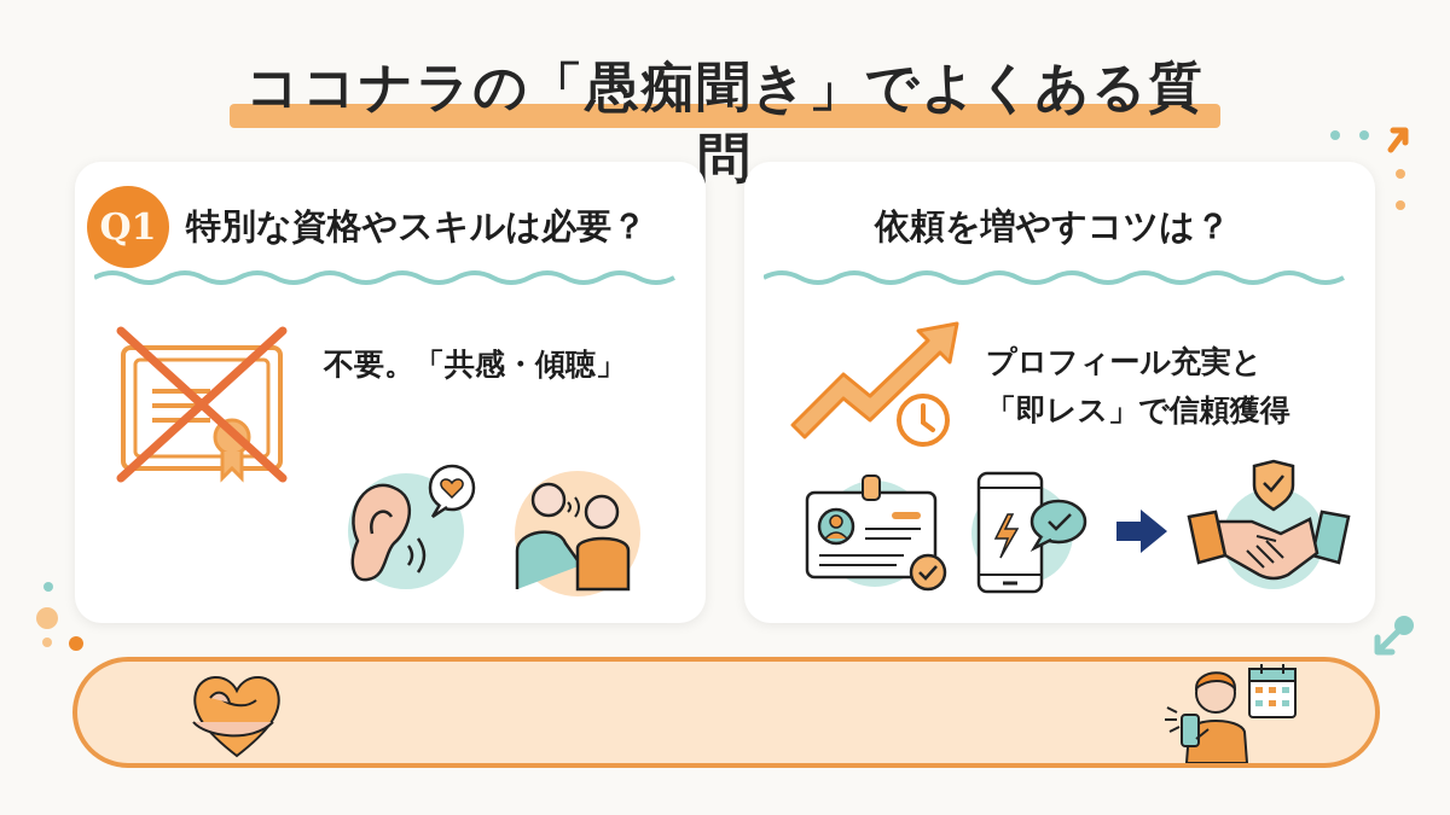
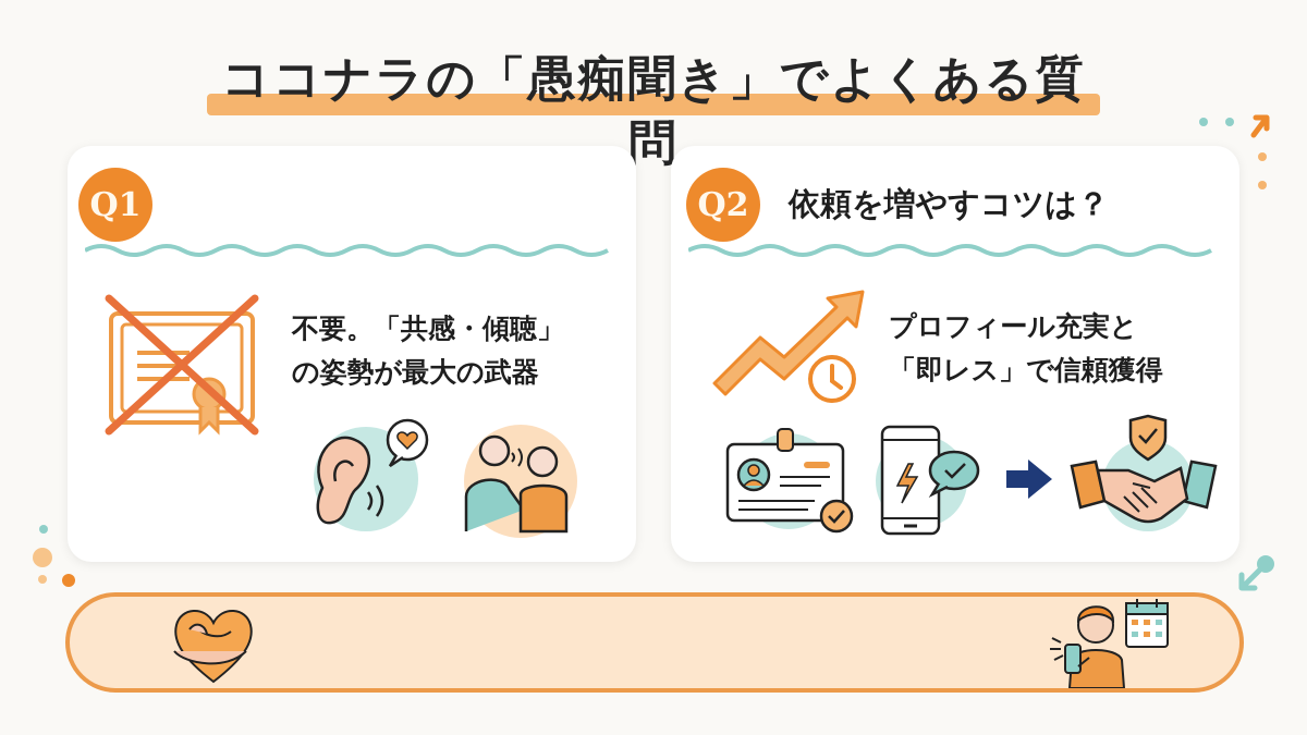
  ココナラの「愚痴聞き」でよくある質問
  Q1
- 特別な資格やスキルは必要？
  不要。「共感・傾聴」
+ の姿勢が最大の武器
+ Q2
  依頼を増やすコツは？
  プロフィール充実と
  「即レス」で信頼獲得
